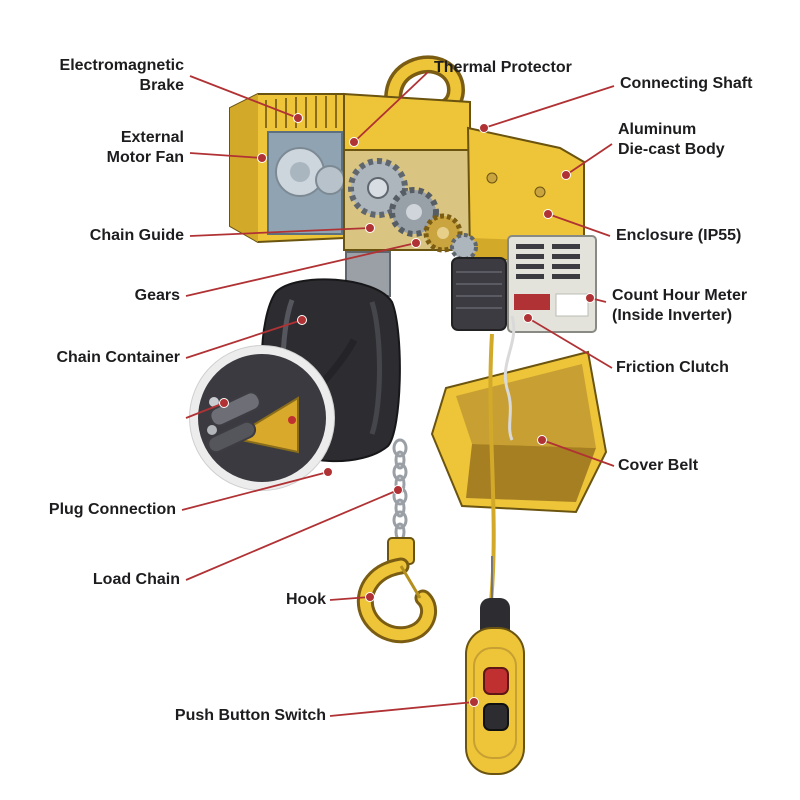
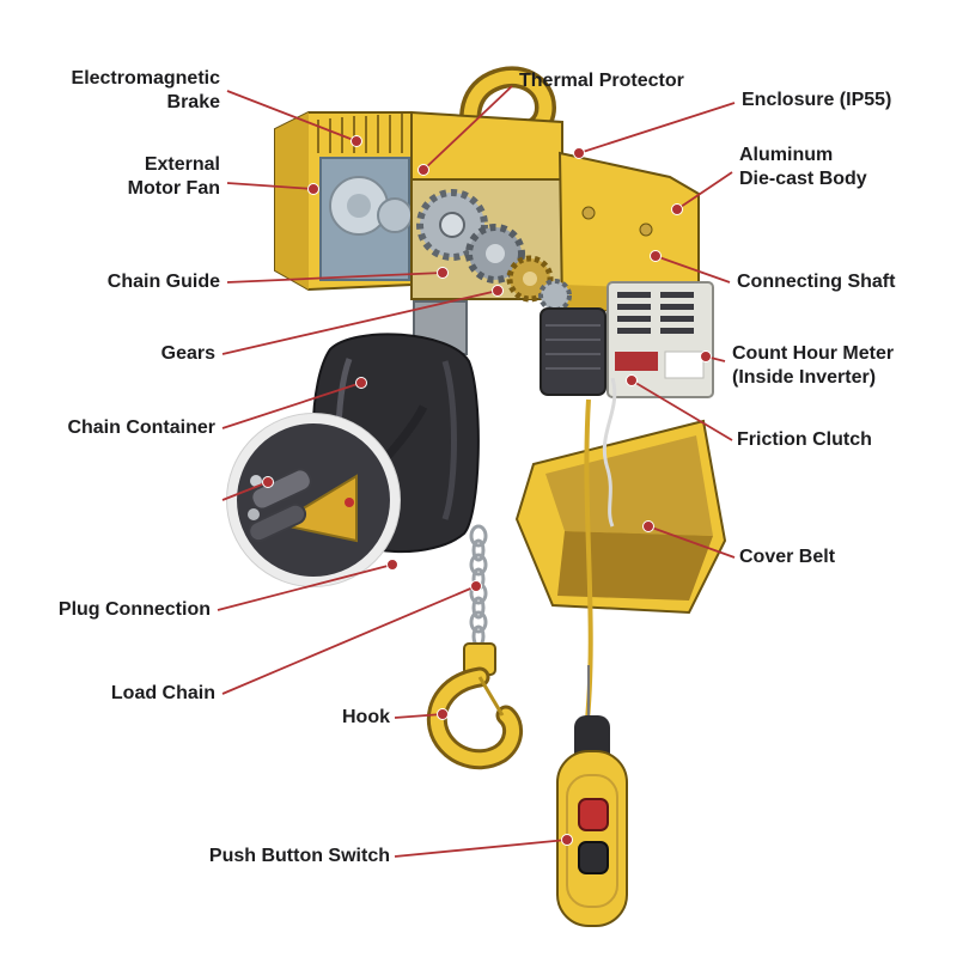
  Electromagnetic
  Brake
  External
  Motor Fan
  Chain Guide
  Gears
  Chain Container
  Plug Connection
  Load Chain
  Hook
  Push Button Switch
  Thermal Protector
- Connecting Shaft
+ Enclosure (IP55)
  Aluminum
  Die-cast Body
- Enclosure (IP55)
+ Connecting Shaft
  Count Hour Meter
  (Inside Inverter)
  Friction Clutch
  Cover Belt
